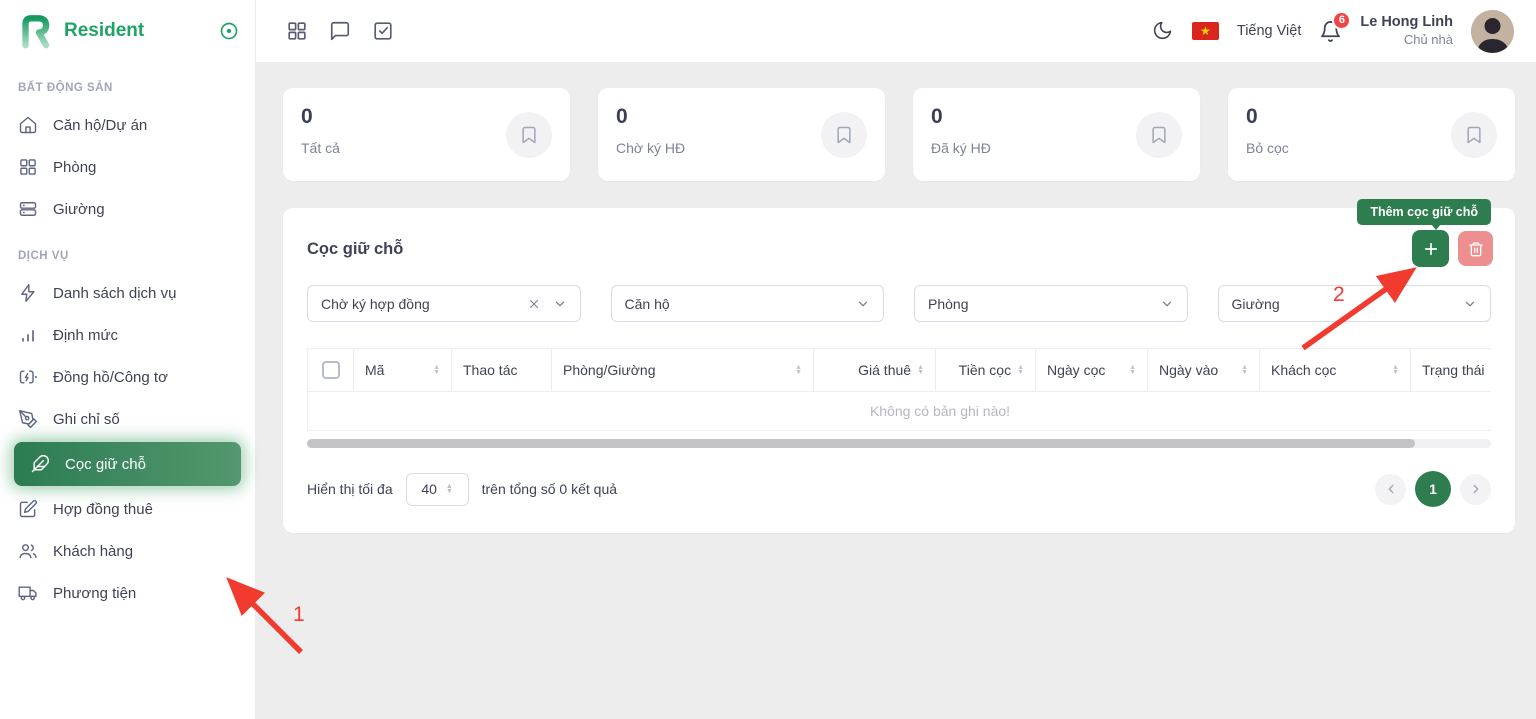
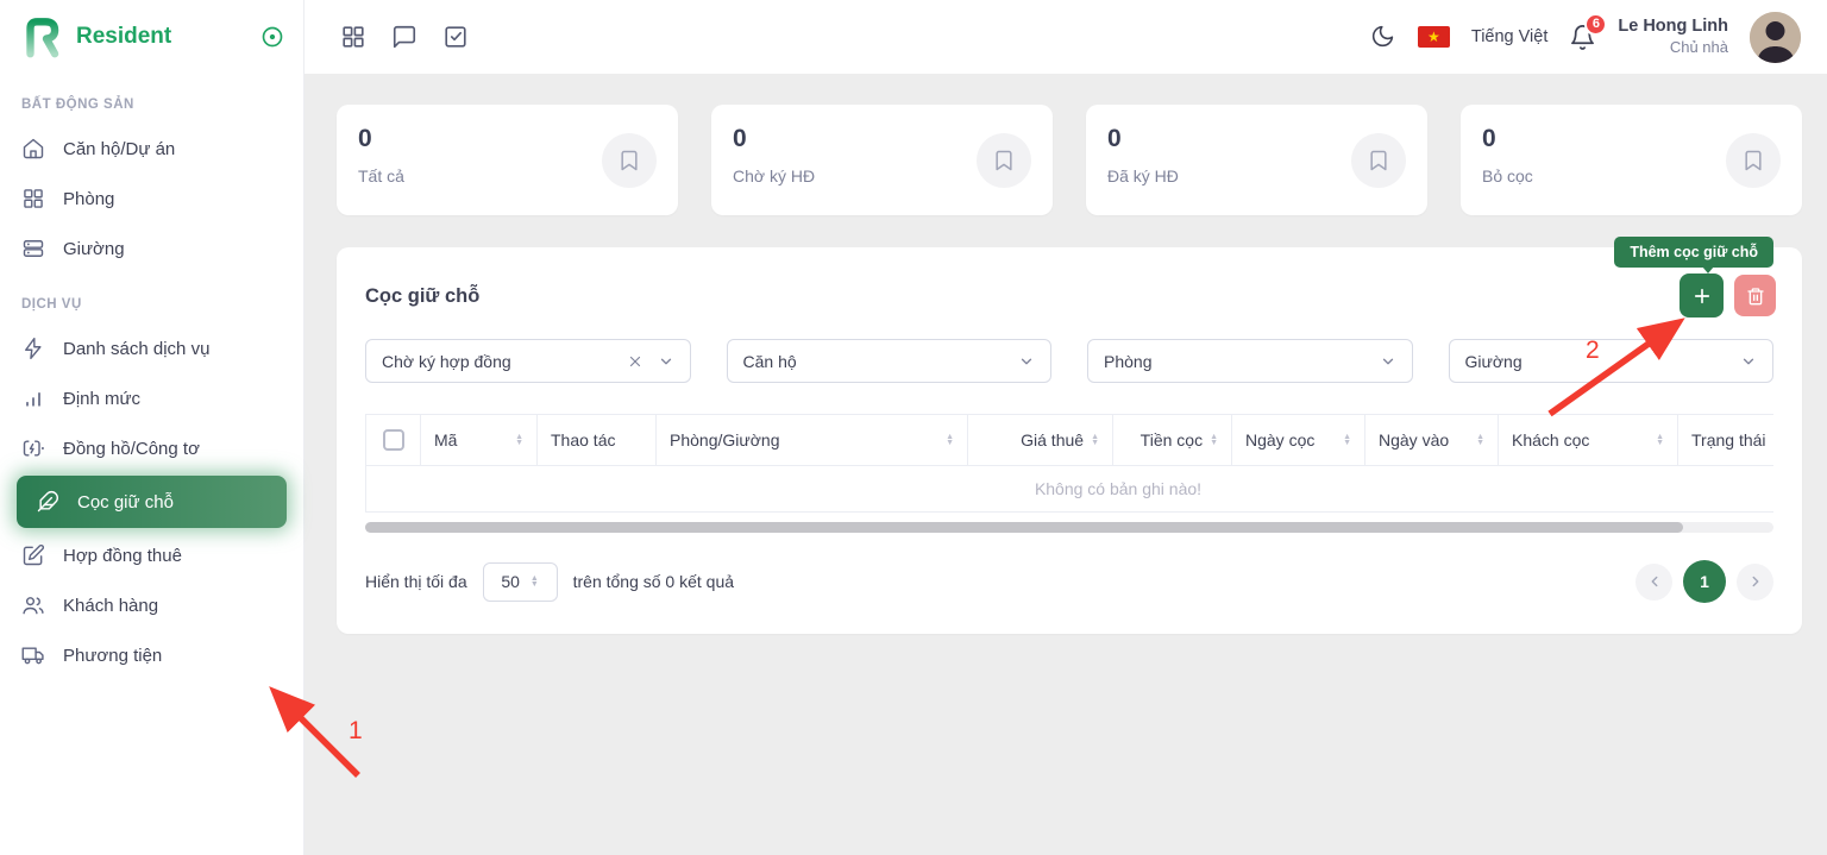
  Resident
  BẤT ĐỘNG SẢN
  Căn hộ/Dự án
  Phòng
  Giường
  DỊCH VỤ
  Danh sách dịch vụ
  Định mức
  Đồng hồ/Công tơ
- Ghi chỉ số
  Cọc giữ chỗ
  Hợp đồng thuê
  Khách hàng
  Phương tiện
  ★
  Tiếng Việt
  6
  Le Hong Linh
  Chủ nhà
  0
  Tất cả
  0
  Chờ ký HĐ
  0
  Đã ký HĐ
  0
  Bỏ cọc
  Thêm cọc giữ chỗ
  Cọc giữ chỗ
  Chờ ký hợp đồng
  Căn hộ
  Phòng
  Giường
  	Mã	Thao tác	Phòng/Giường	Giá thuê	Tiền cọc	Ngày cọc	Ngày vào	Khách cọc	Trạng thái
  Không có bản ghi nào!
  Hiển thị tối đa
- 40
+ 50
  trên tổng số 0 kết quả
  1
  1
  2
